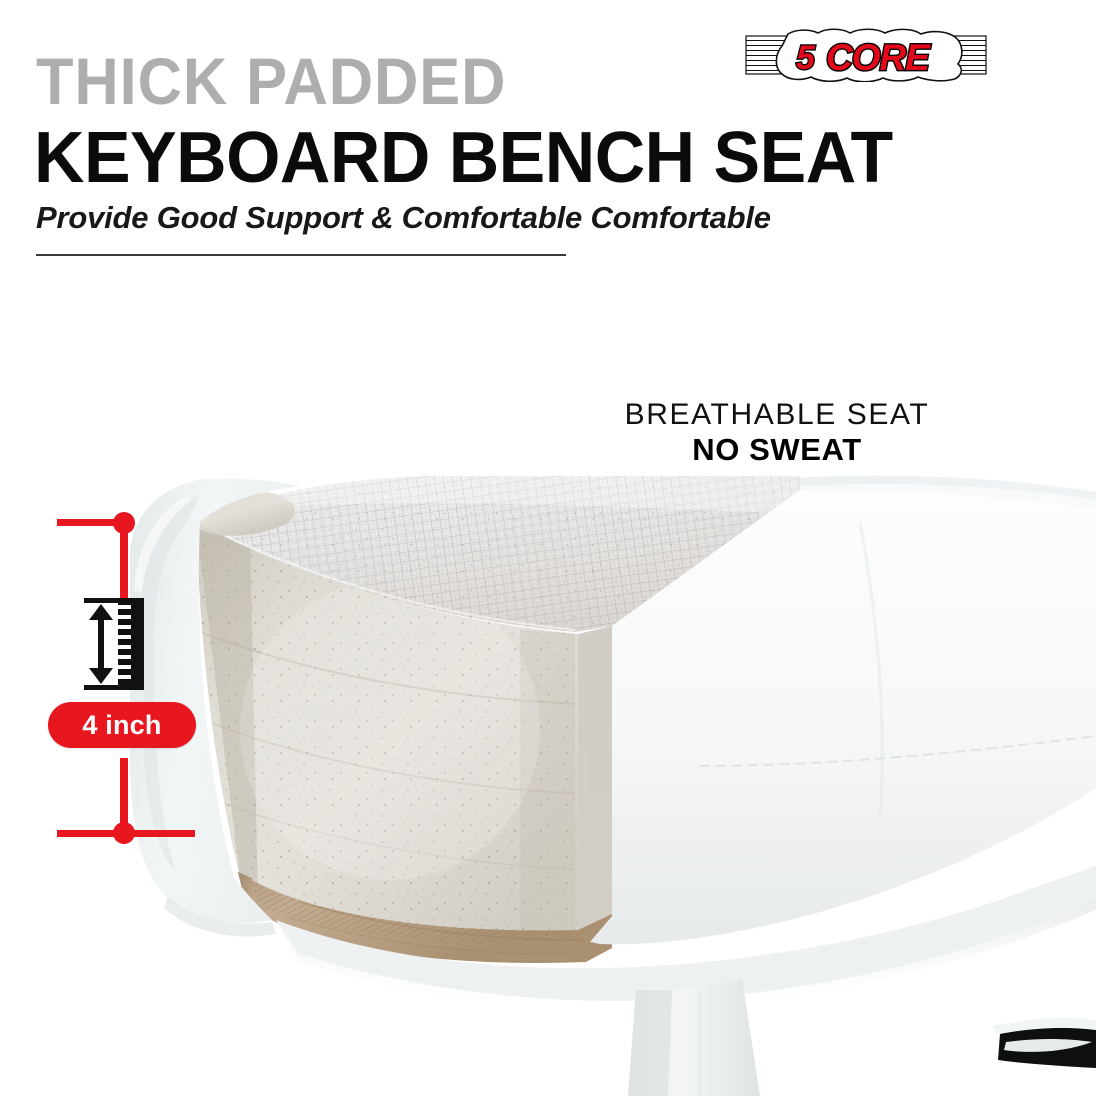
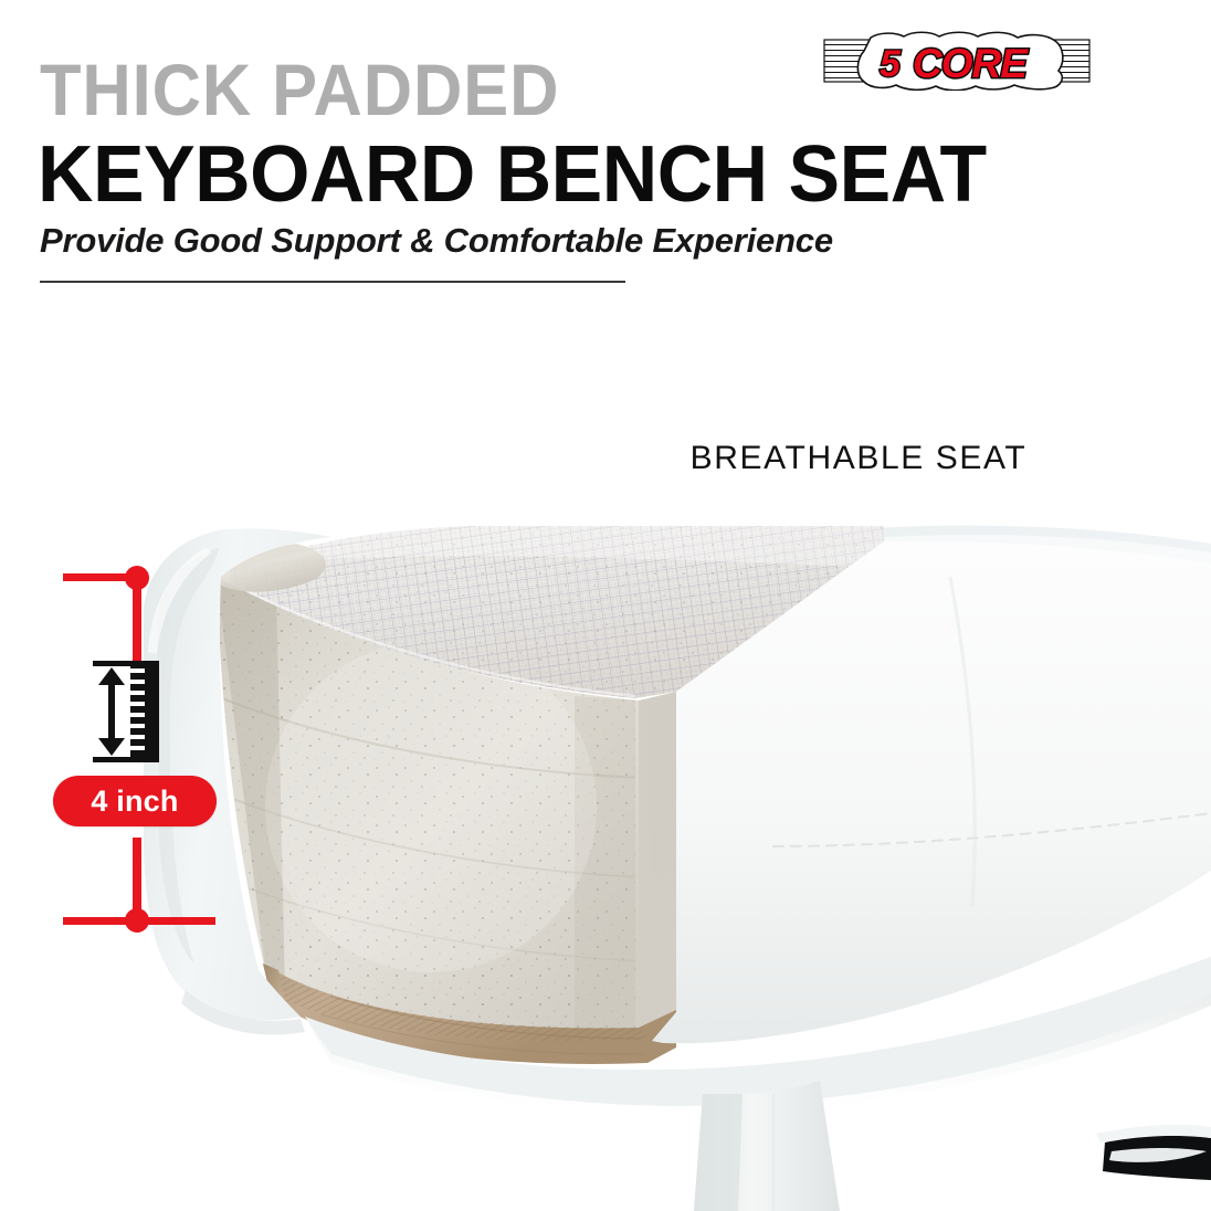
  THICK PADDED
  KEYBOARD BENCH SEAT
- Provide Good Support & Comfortable Comfortable
+ Provide Good Support & Comfortable Experience
  5
  CORE
  BREATHABLE SEAT
- NO SWEAT
  4 inch
